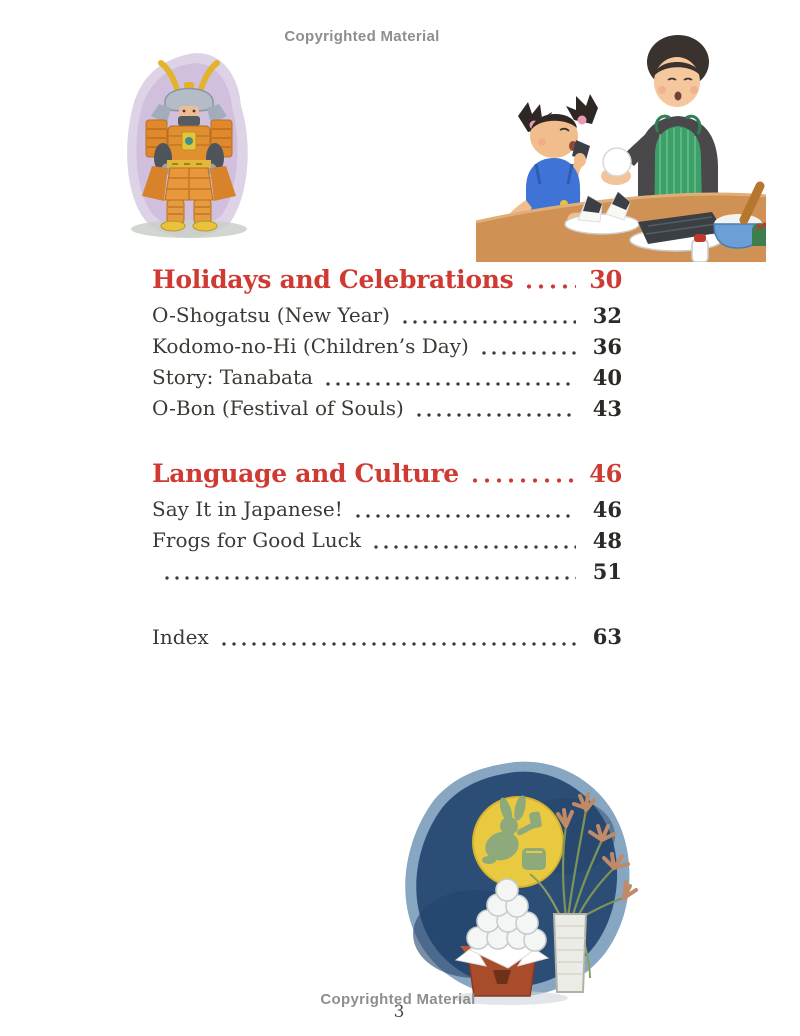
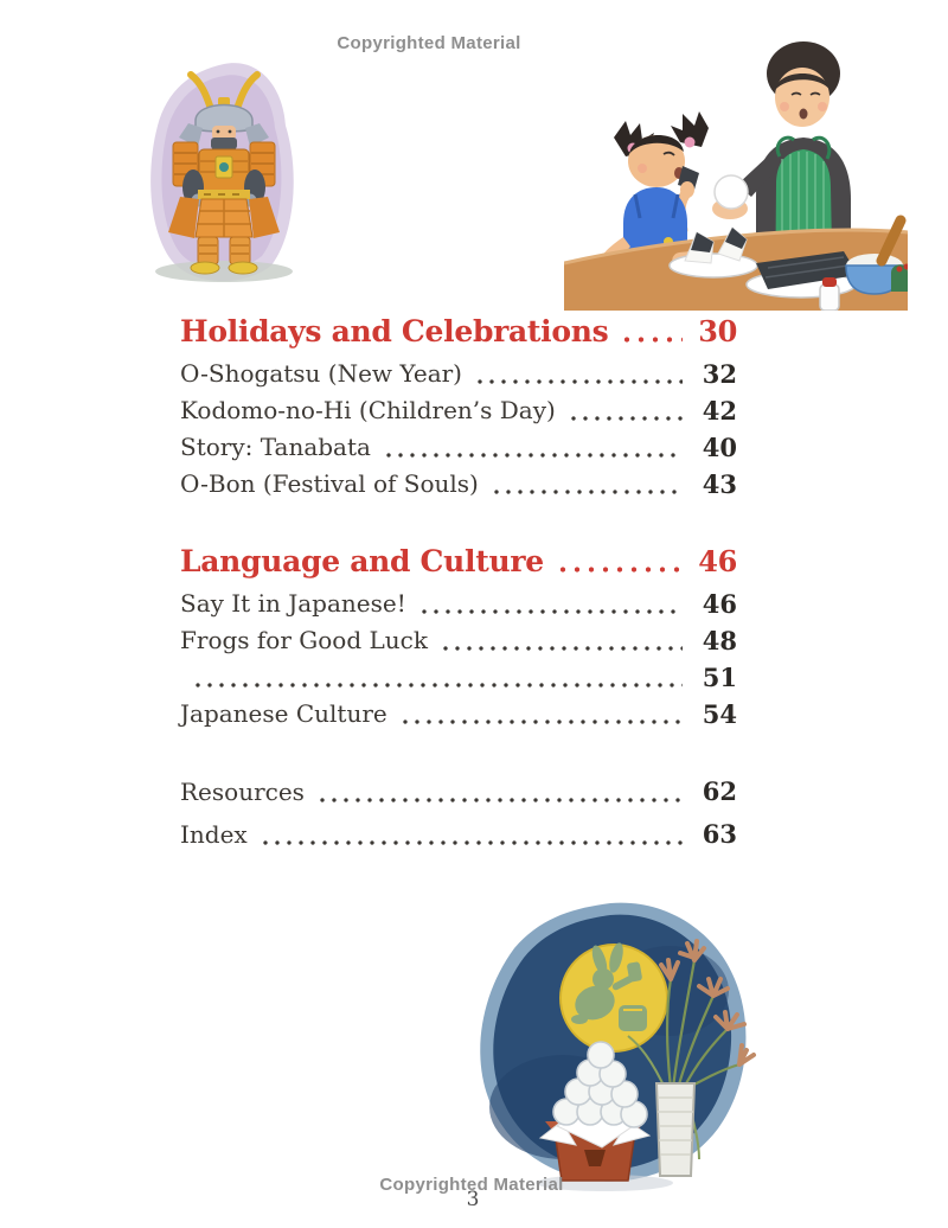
  Copyrighted Material
  Holidays and Celebrations
  30
  O-Shogatsu (New Year)
  32
  Kodomo-no-Hi (Children’s Day)
- 36
+ 42
  Story: Tanabata
  40
  O-Bon (Festival of Souls)
  43
  Language and Culture
  46
  Say It in Japanese!
  46
  Frogs for Good Luck
  48
  51
+ Japanese Culture
+ 54
+ Resources
+ 62
  Index
  63
  Copyrighted Material
  3
